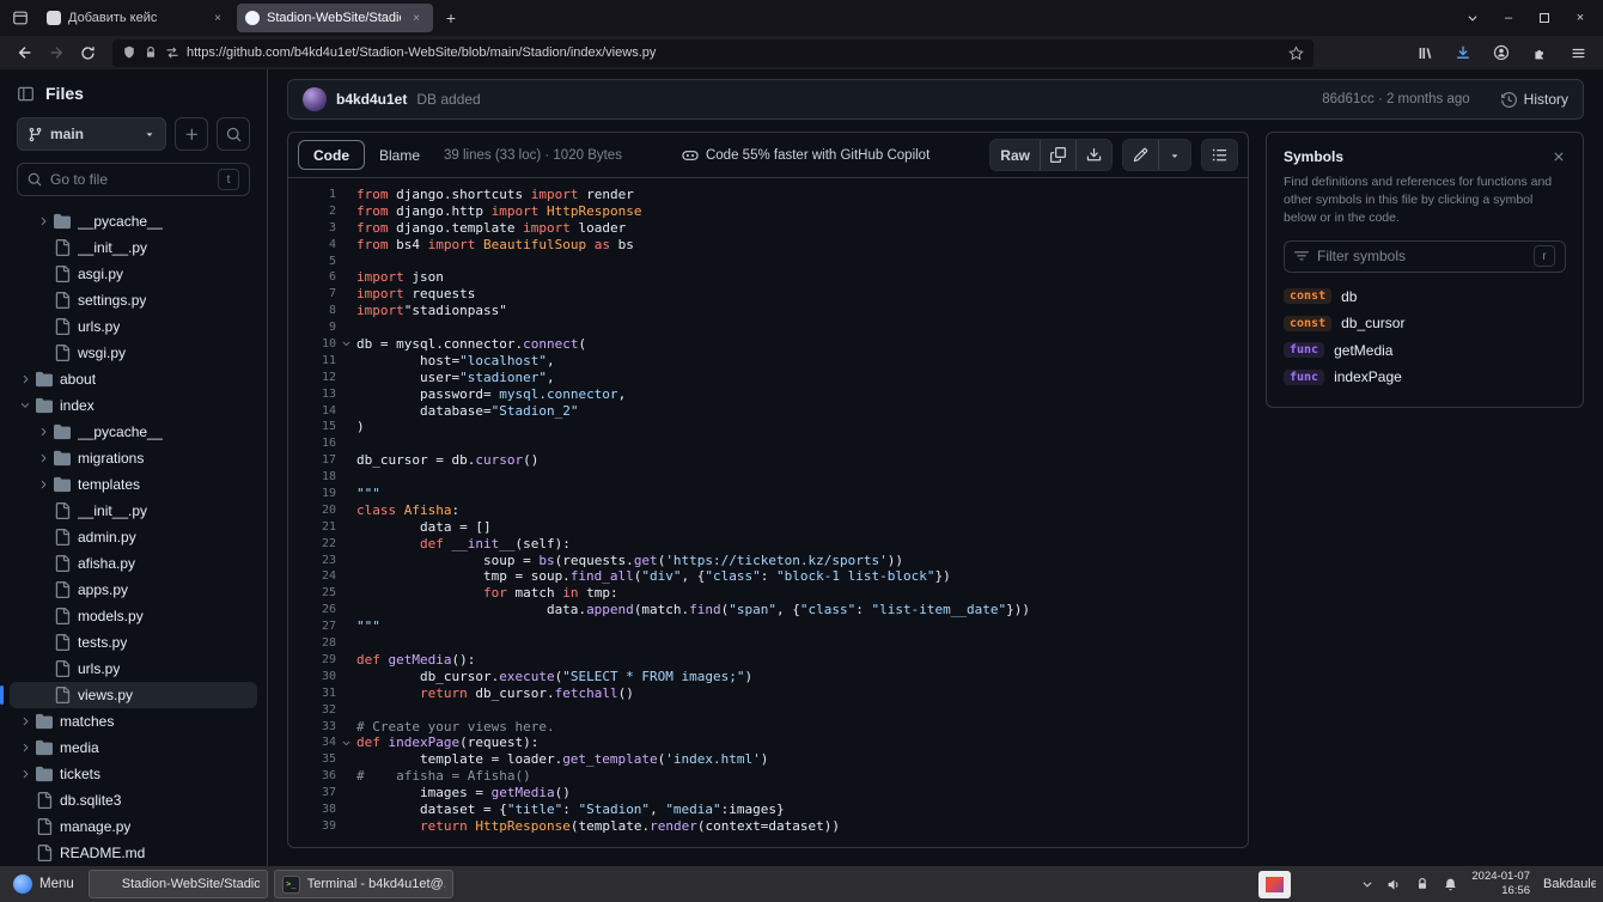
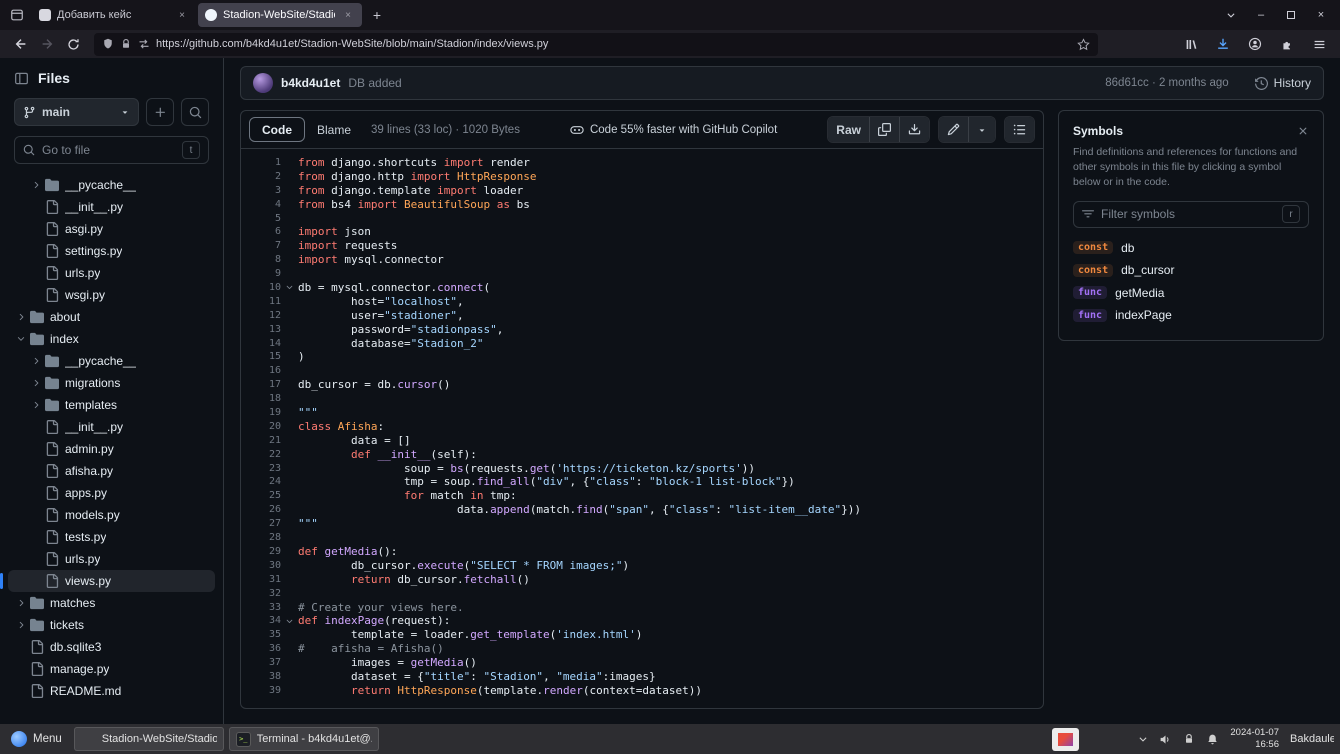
  Добавить кейс
  ×
  Stadion-WebSite/Stadi
  ×
  +
  –
  ×
  https://github.com/b4kd4u1et/Stadion-WebSite/blob/main/Stadion/index/views.py
  Files
  main
  Go to file
  t
  __pycache__
  __init__.py
  asgi.py
  settings.py
  urls.py
  wsgi.py
  about
  index
  __pycache__
  migrations
  templates
  __init__.py
  admin.py
  afisha.py
  apps.py
  models.py
  tests.py
  urls.py
  views.py
  matches
- media
  tickets
  db.sqlite3
  manage.py
  README.md
  b4kd4u1et
  DB added
  86d61cc · 2 months ago
  History
  Code
  Blame
  39 lines (33 loc) · 1020 Bytes
  Code 55% faster with GitHub Copilot
  Raw
  1
  from django.shortcuts import render
  2
  from django.http import HttpResponse
  3
  from django.template import loader
  4
  from bs4 import BeautifulSoup as bs
  5
  6
  import json
  7
  import requests
  8
- import"stadionpass"
+ import mysql.connector
  9
  10
  db = mysql.connector.connect(
  11
  host="localhost",
  12
  user="stadioner",
  13
- password= mysql.connector,
+ password="stadionpass",
  14
  database="Stadion_2"
  15
  )
  16
  17
  db_cursor = db.cursor()
  18
  19
  """
  20
  class Afisha:
  21
  data = []
  22
  def __init__(self):
  23
  soup = bs(requests.get('https://ticketon.kz/sports'))
  24
  tmp = soup.find_all("div", {"class": "block-1 list-block"})
  25
  for match in tmp:
  26
  data.append(match.find("span", {"class": "list-item__date"}))
  27
  """
  28
  29
  def getMedia():
  30
  db_cursor.execute("SELECT * FROM images;")
  31
  return db_cursor.fetchall()
  32
  33
  # Create your views here.
  34
  def indexPage(request):
  35
  template = loader.get_template('index.html')
  36
  # afisha = Afisha()
  37
  images = getMedia()
  38
  dataset = {"title": "Stadion", "media":images}
  39
  return HttpResponse(template.render(context=dataset))
  Symbols
  Find definitions and references for functions and other symbols in this file by clicking a symbol below or in the code.
  Filter symbols
  r
  const
  db
  const
  db_cursor
  func
  getMedia
  func
  indexPage
  Menu
  Stadion-WebSite/Stadio
  >_
  Terminal - b4kd4u1et@
  2024-01-07
  16:56
  Bakdaule
